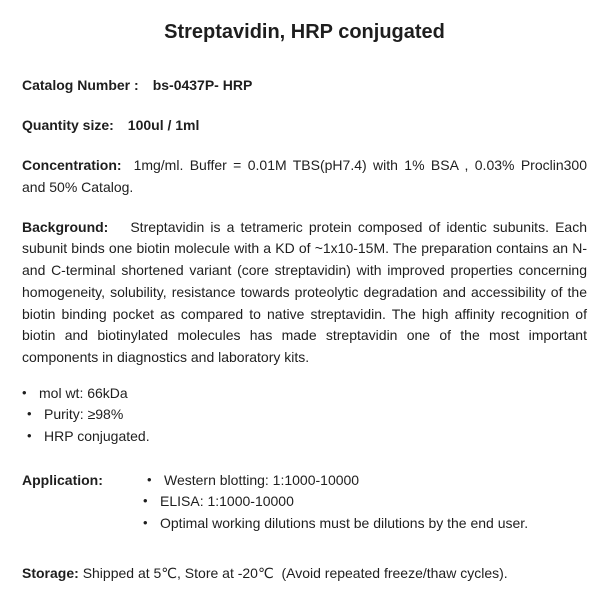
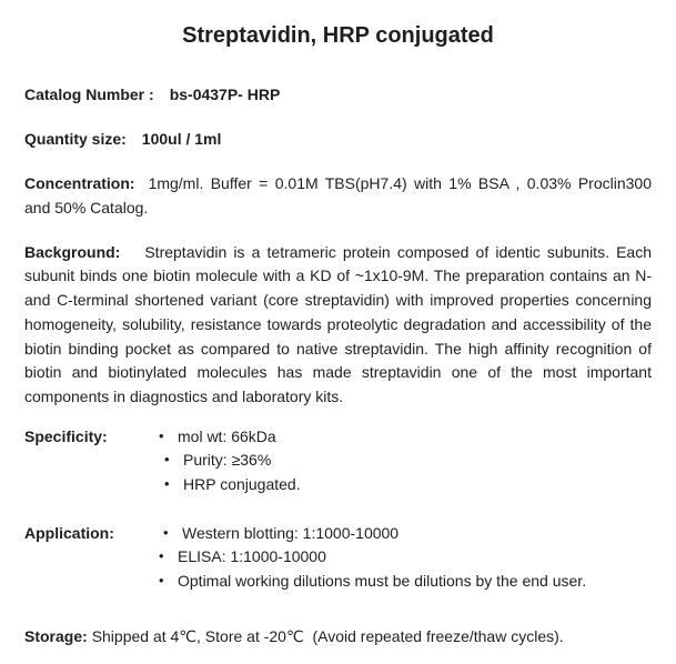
  Streptavidin, HRP conjugated
  Catalog Number : bs-0437P- HRP
  Quantity size: 100ul / 1ml
  Concentration: 1mg/ml. Buffer = 0.01M TBS(pH7.4) with 1% BSA , 0.03% Proclin300 and 50% Catalog.
- Background: Streptavidin is a tetrameric protein composed of identic subunits. Each subunit binds one biotin molecule with a KD of ~1x10-15M. The preparation contains an N- and C-terminal shortened variant (core streptavidin) with improved properties concerning homogeneity, solubility, resistance towards proteolytic degradation and accessibility of the biotin binding pocket as compared to native streptavidin. The high affinity recognition of biotin and biotinylated molecules has made streptavidin one of the most important components in diagnostics and laboratory kits.
+ Background: Streptavidin is a tetrameric protein composed of identic subunits. Each subunit binds one biotin molecule with a KD of ~1x10-9M. The preparation contains an N- and C-terminal shortened variant (core streptavidin) with improved properties concerning homogeneity, solubility, resistance towards proteolytic degradation and accessibility of the biotin binding pocket as compared to native streptavidin. The high affinity recognition of biotin and biotinylated molecules has made streptavidin one of the most important components in diagnostics and laboratory kits.
+ Specificity:
  •
  mol wt: 66kDa
  •
- Purity: ≥98%
+ Purity: ≥36%
  •
  HRP conjugated.
  Application:
  •
  Western blotting: 1:1000-10000
  •
  ELISA: 1:1000-10000
  •
  Optimal working dilutions must be dilutions by the end user.
- Storage: Shipped at 5℃, Store at -20℃ (Avoid repeated freeze/thaw cycles).
+ Storage: Shipped at 4℃, Store at -20℃ (Avoid repeated freeze/thaw cycles).
